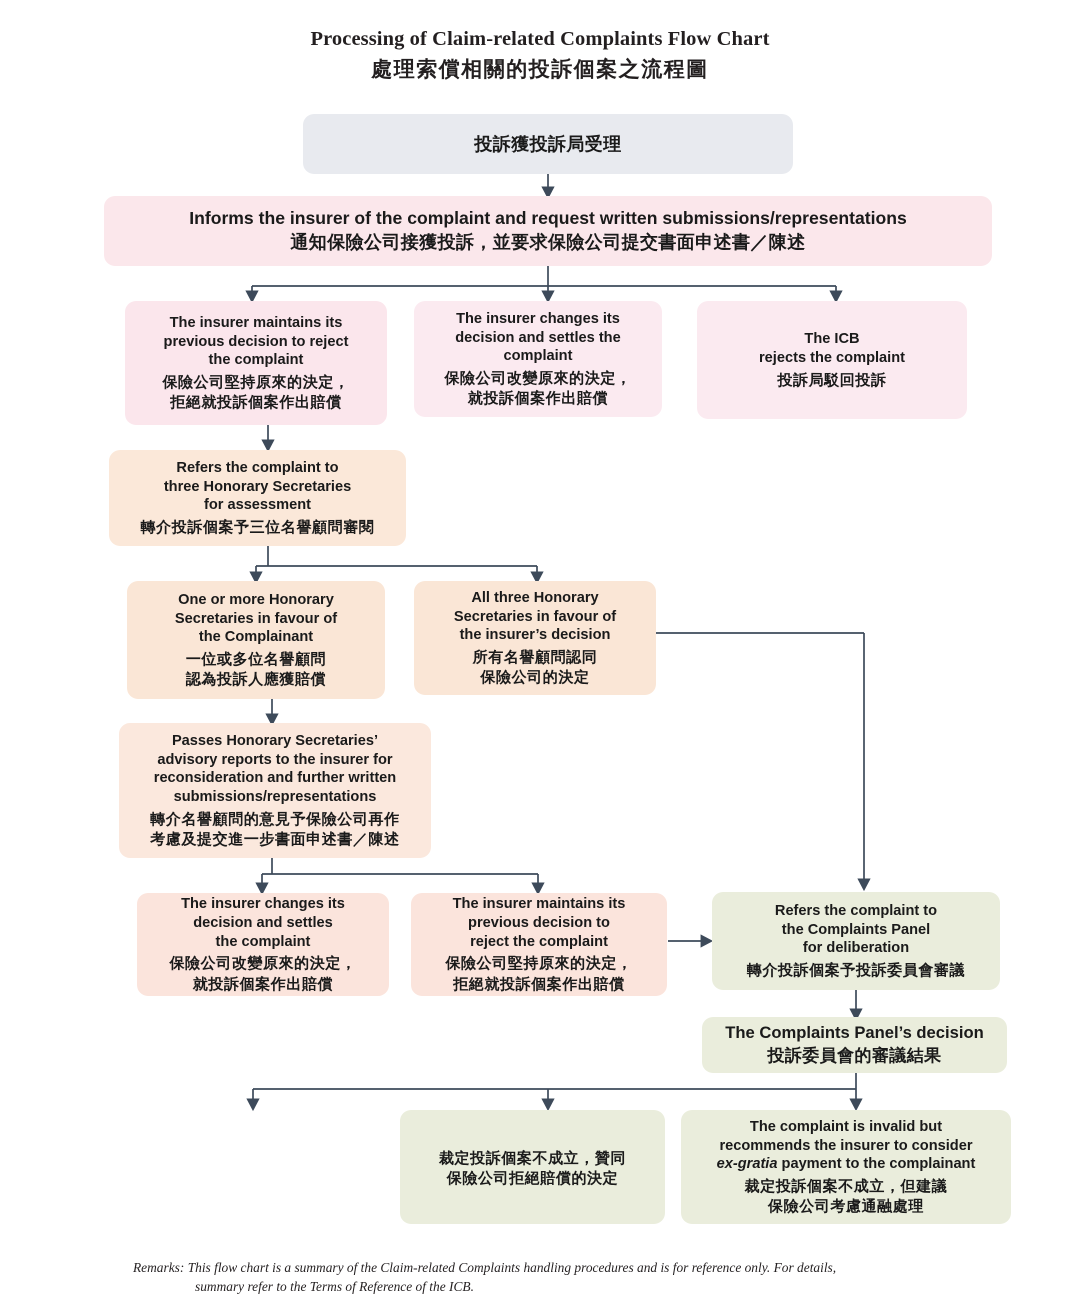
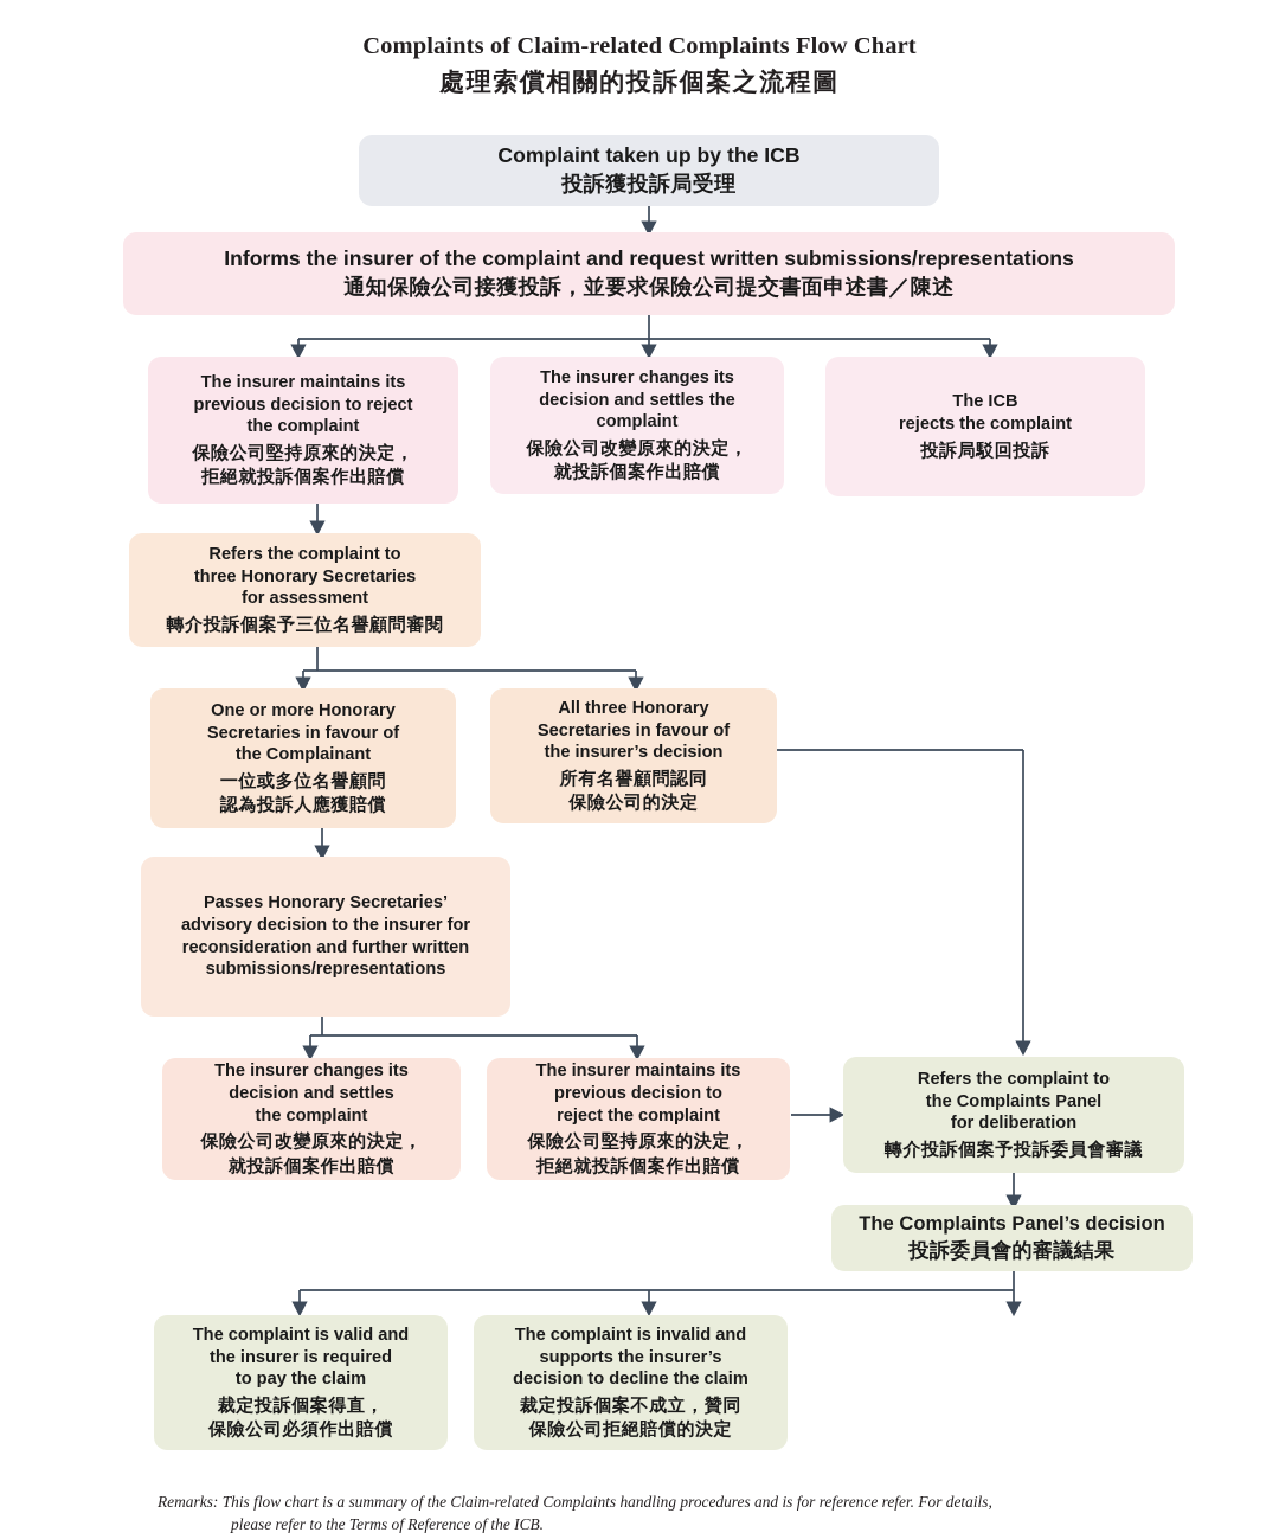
- Processing of Claim-related Complaints Flow Chart
+ Complaints of Claim-related Complaints Flow Chart
  處理索償相關的投訴個案之流程圖
+ Complaint taken up by the ICB
  投訴獲投訴局受理
  Informs the insurer of the complaint and request written submissions/representations
  通知保險公司接獲投訴，並要求保險公司提交書面申述書／陳述
  The insurer maintains its
  previous decision to reject
  the complaint
  保險公司堅持原來的決定，
  拒絕就投訴個案作出賠償
  The insurer changes its
  decision and settles the
  complaint
  保險公司改變原來的決定，
  就投訴個案作出賠償
  The ICB
  rejects the complaint
  投訴局駁回投訴
  Refers the complaint to
  three Honorary Secretaries
  for assessment
  轉介投訴個案予三位名譽顧問審閱
  One or more Honorary
  Secretaries in favour of
  the Complainant
  一位或多位名譽顧問
  認為投訴人應獲賠償
  All three Honorary
  Secretaries in favour of
  the insurer’s decision
  所有名譽顧問認同
  保險公司的決定
  Passes Honorary Secretaries’
- advisory reports to the insurer for
+ advisory decision to the insurer for
  reconsideration and further written
  submissions/representations
- 轉介名譽顧問的意見予保險公司再作
- 考慮及提交進一步書面申述書／陳述
  The insurer changes its
  decision and settles
  the complaint
  保險公司改變原來的決定，
  就投訴個案作出賠償
  The insurer maintains its
  previous decision to
  reject the complaint
  保險公司堅持原來的決定，
  拒絕就投訴個案作出賠償
  Refers the complaint to
  the Complaints Panel
  for deliberation
  轉介投訴個案予投訴委員會審議
  The Complaints Panel’s decision
  投訴委員會的審議結果
+ The complaint is valid and
+ the insurer is required
+ to pay the claim
+ 裁定投訴個案得直，
+ 保險公司必須作出賠償
+ The complaint is invalid and
+ supports the insurer’s
+ decision to decline the claim
  裁定投訴個案不成立，贊同
  保險公司拒絕賠償的決定
- The complaint is invalid but
- recommends the insurer to consider
- ex-gratia payment to the complainant
- 裁定投訴個案不成立，但建議
- 保險公司考慮通融處理
- Remarks: This flow chart is a summary of the Claim-related Complaints handling procedures and is for reference only. For details,
+ Remarks: This flow chart is a summary of the Claim-related Complaints handling procedures and is for reference refer. For details,
- summary refer to the Terms of Reference of the ICB.
+ please refer to the Terms of Reference of the ICB.
